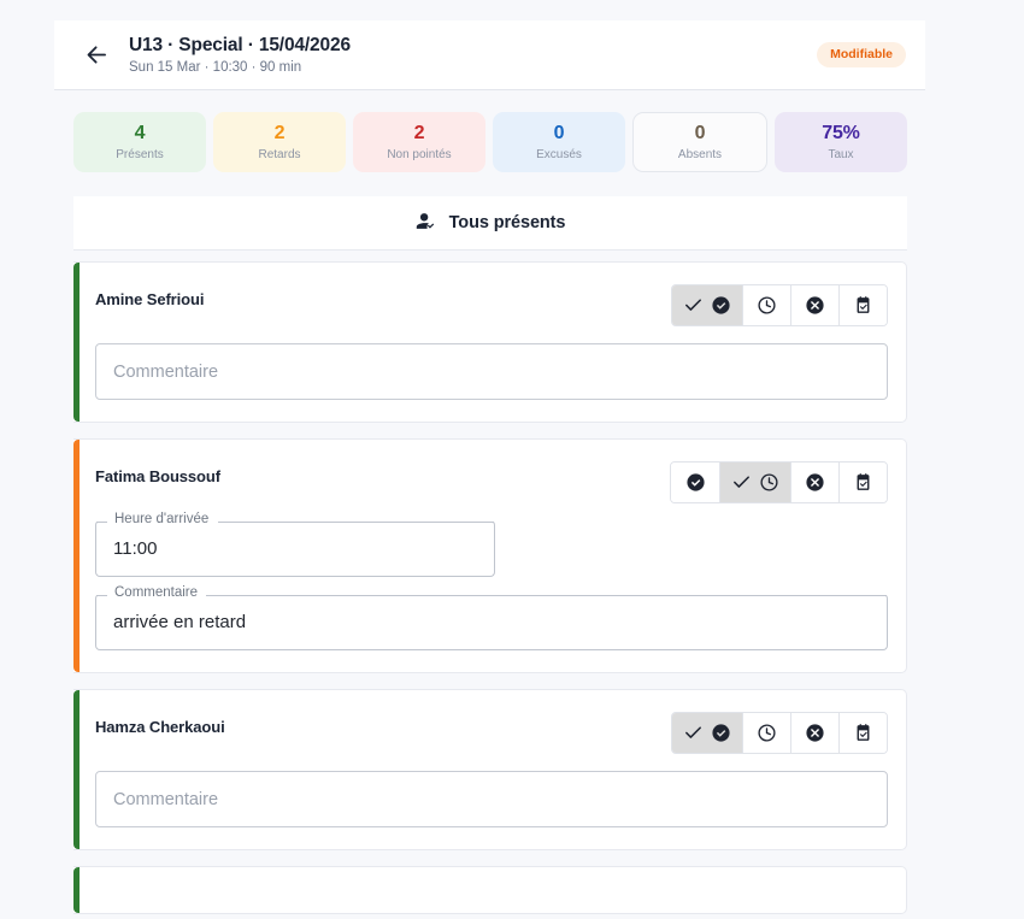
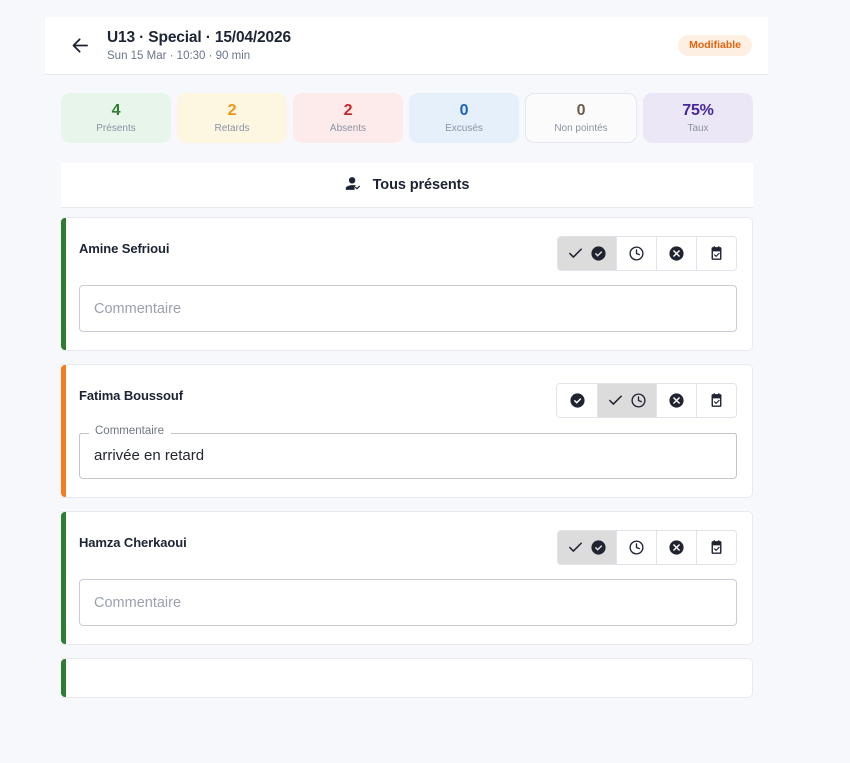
  U13 · Special · 15/04/2026
  Sun 15 Mar · 10:30 · 90 min
  Modifiable
  4
  Présents
  2
  Retards
  2
- Non pointés
+ Absents
  0
  Excusés
  0
- Absents
+ Non pointés
  75%
  Taux
  Tous présents
  Amine Sefrioui
  Commentaire
  Fatima Boussouf
- 11:00
- Heure d'arrivée
  arrivée en retard
  Commentaire
  Hamza Cherkaoui
  Commentaire
